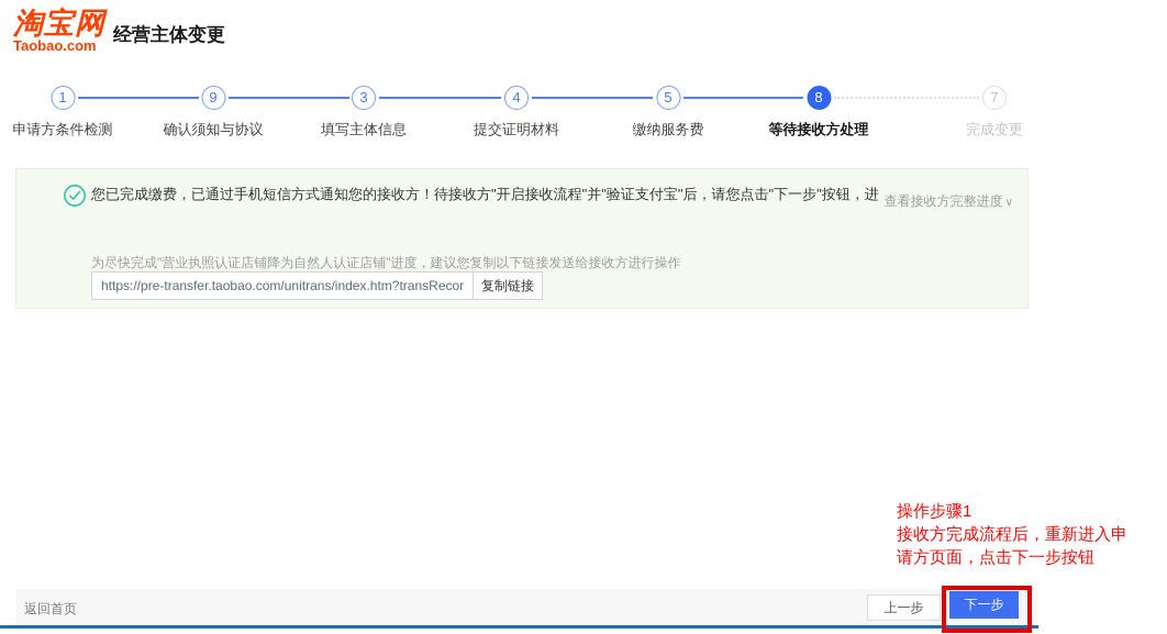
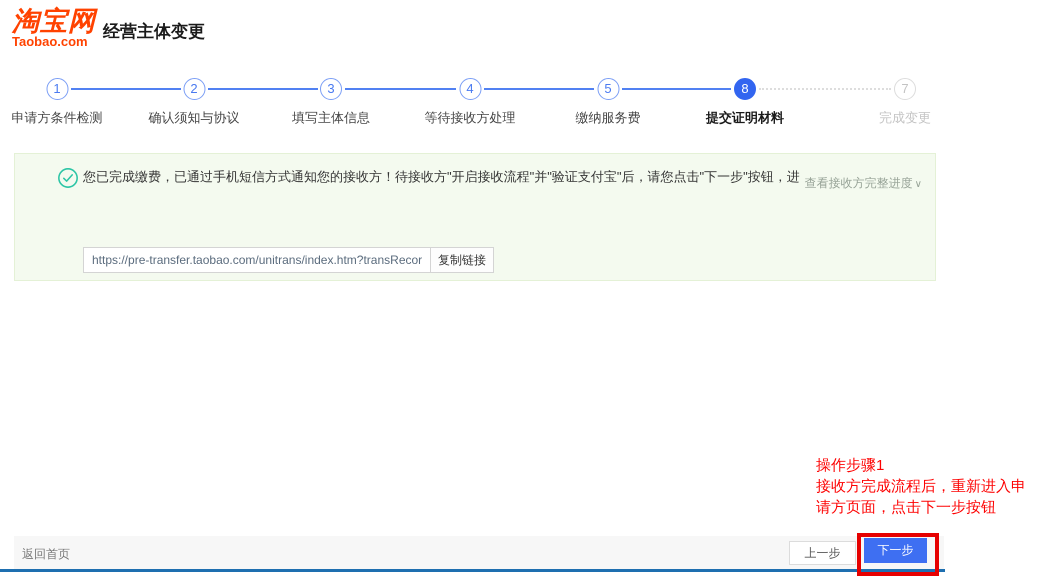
  淘宝网
  Taobao.com
  经营主体变更
  1
  申请方条件检测
- 9
+ 2
  确认须知与协议
  3
  填写主体信息
  4
- 提交证明材料
+ 等待接收方处理
  5
  缴纳服务费
  8
- 等待接收方处理
+ 提交证明材料
  7
  完成变更
  您已完成缴费，已通过手机短信方式通知您的接收方！待接收方"开启接收流程"并"验证支付宝"后，请您点击"下一步"按钮，进
  查看接收方完整进度 ∨
- 为尽快完成"营业执照认证店铺降为自然人认证店铺"进度，建议您复制以下链接发送给接收方进行操作
  https://pre-transfer.taobao.com/unitrans/index.htm?transRecor
  复制链接
  操作步骤1
  接收方完成流程后，重新进入申
  请方页面，点击下一步按钮
  返回首页
  上一步
  下一步
